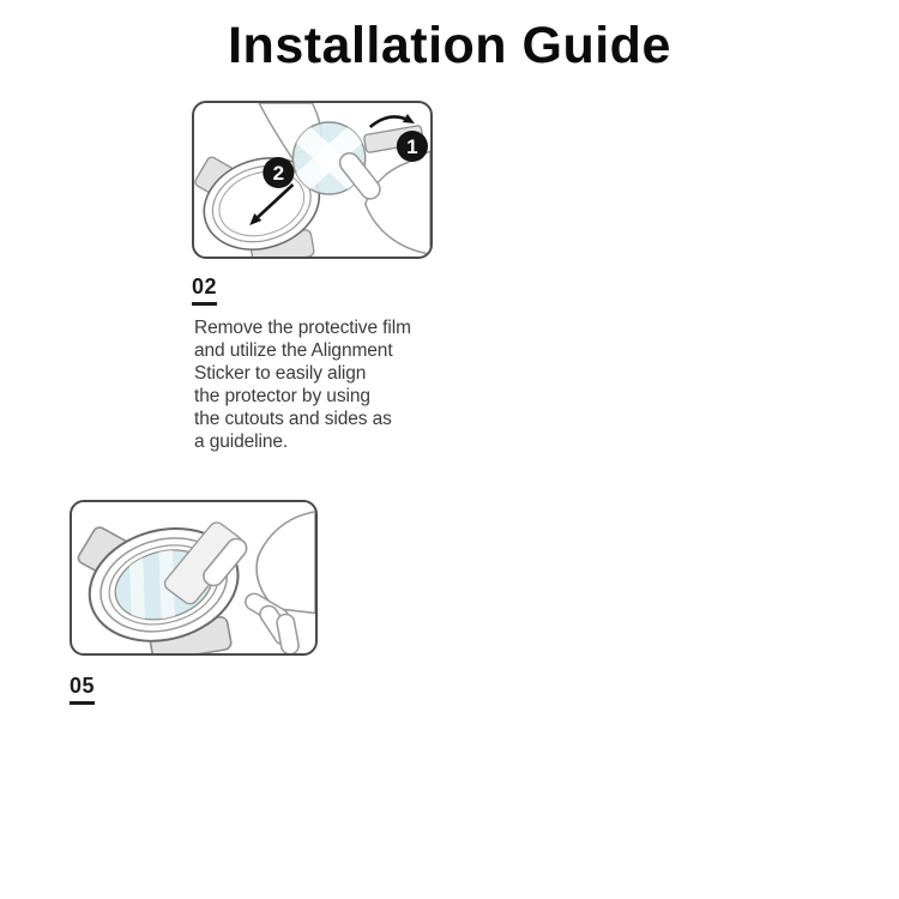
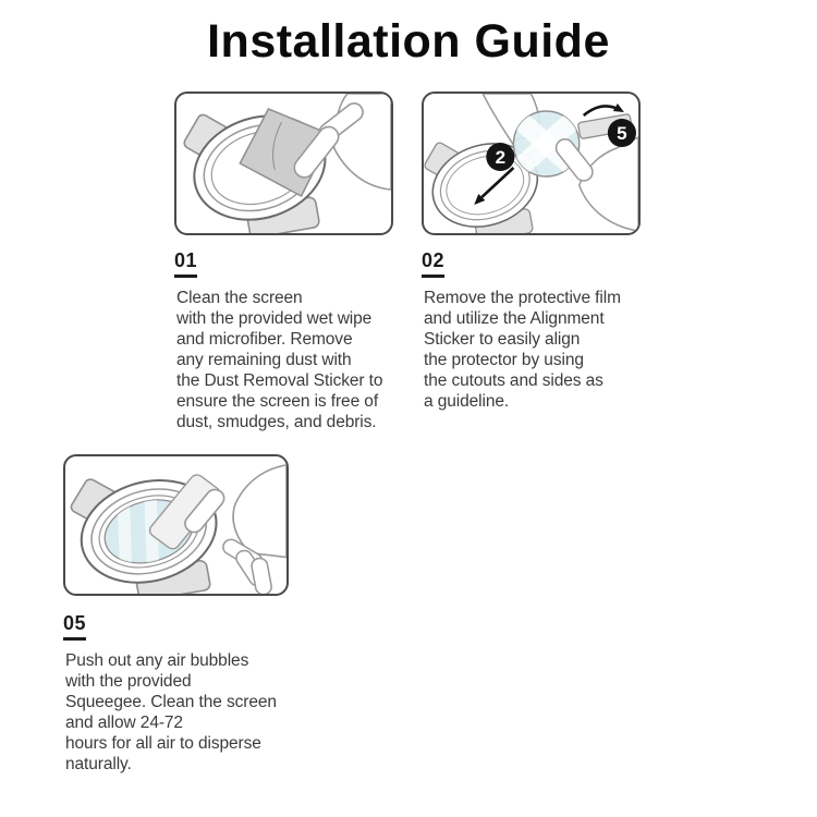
  Installation Guide
+ 01
+ Clean the screen
+ with the provided wet wipe
+ and microfiber. Remove
+ any remaining dust with
+ the Dust Removal Sticker to
+ ensure the screen is free of
+ dust, smudges, and debris.
- 1
+ 5
  2
  02
  Remove the protective film
  and utilize the Alignment
  Sticker to easily align
  the protector by using
  the cutouts and sides as
  a guideline.
  05
+ Push out any air bubbles
+ with the provided
+ Squeegee. Clean the screen
+ and allow 24-72
+ hours for all air to disperse
+ naturally.
